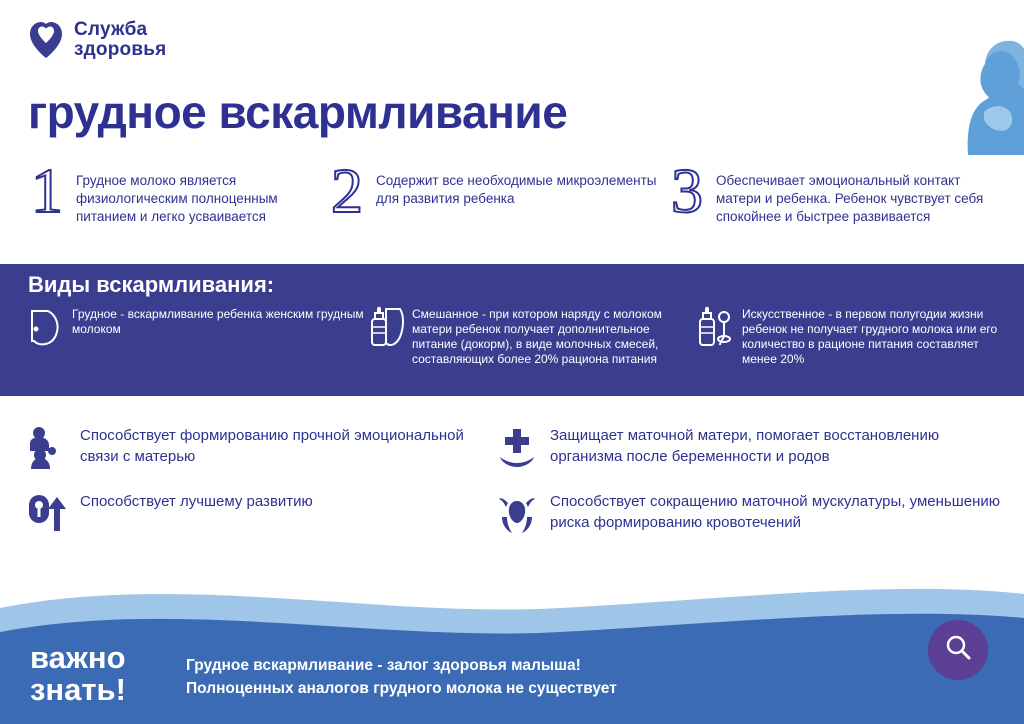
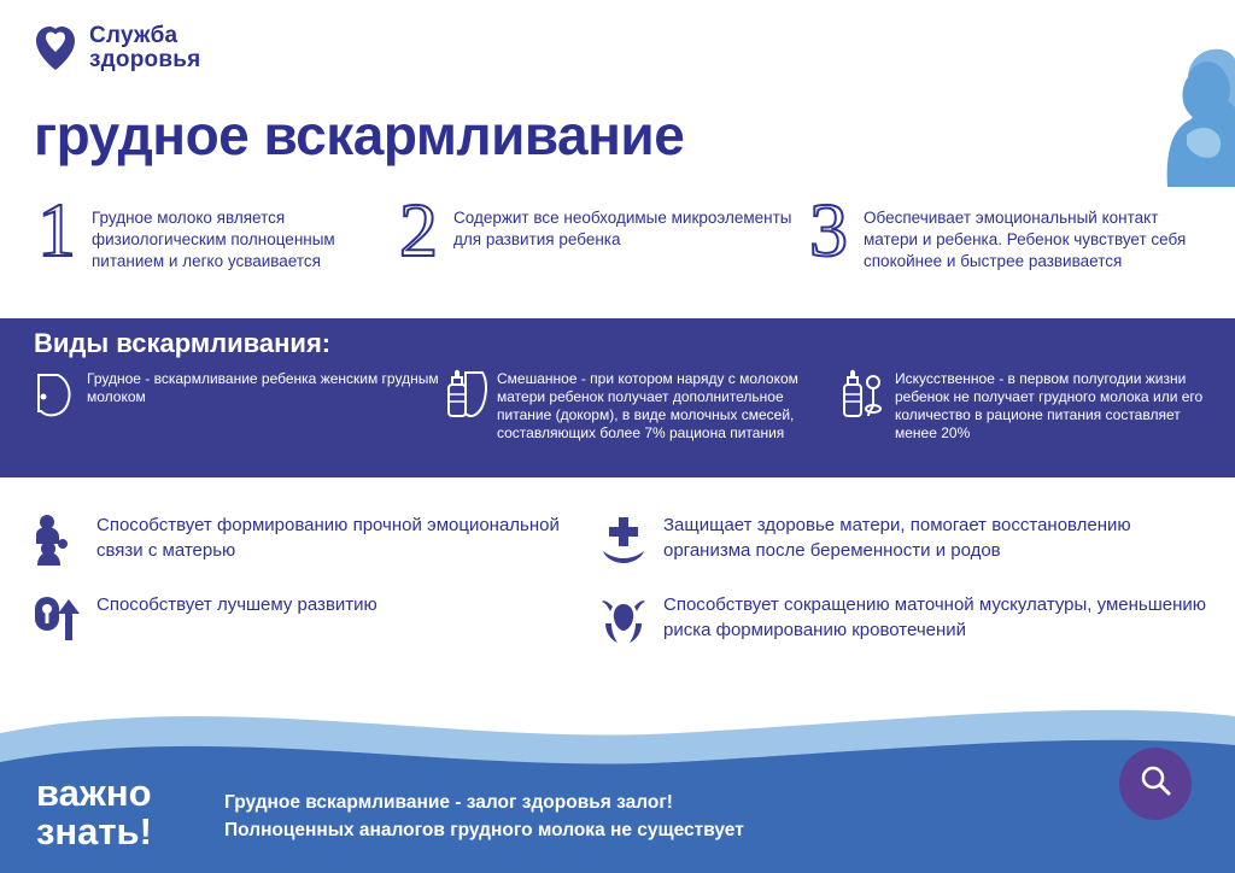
  Служба
  здоровья
  грудное вскармливание
  1
  Грудное молоко является физиологическим полноценным питанием и легко усваивается
  2
  Содержит все необходимые микроэлементы для развития ребенка
  3
  Обеспечивает эмоциональный контакт матери и ребенка. Ребенок чувствует себя спокойнее и быстрее развивается
  Виды вскармливания:
  Грудное - вскармливание ребенка женским грудным молоком
- Смешанное - при котором наряду с молоком матери ребенок получает дополнительное питание (докорм), в виде молочных смесей, составляющих более 20% рациона питания
+ Смешанное - при котором наряду с молоком матери ребенок получает дополнительное питание (докорм), в виде молочных смесей, составляющих более 7% рациона питания
  Искусственное - в первом полугодии жизни ребенок не получает грудного молока или его количество в рационе питания составляет менее 20%
  Способствует формированию прочной эмоциональной связи с матерью
  Способствует лучшему развитию
- Защищает маточной матери, помогает восстановлению организма после беременности и родов
+ Защищает здоровье матери, помогает восстановлению организма после беременности и родов
  Способствует сокращению маточной мускулатуры, уменьшению риска формированию кровотечений
  важно
  знать!
- Грудное вскармливание - залог здоровья малыша!
+ Грудное вскармливание - залог здоровья залог!
  Полноценных аналогов грудного молока не существует
